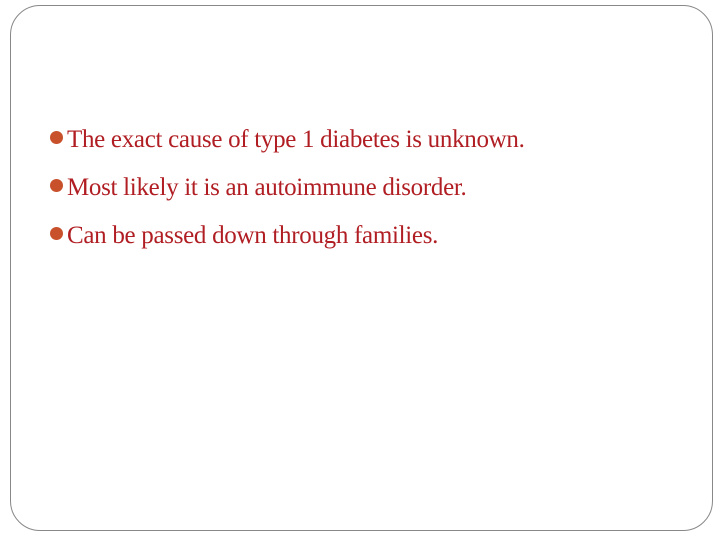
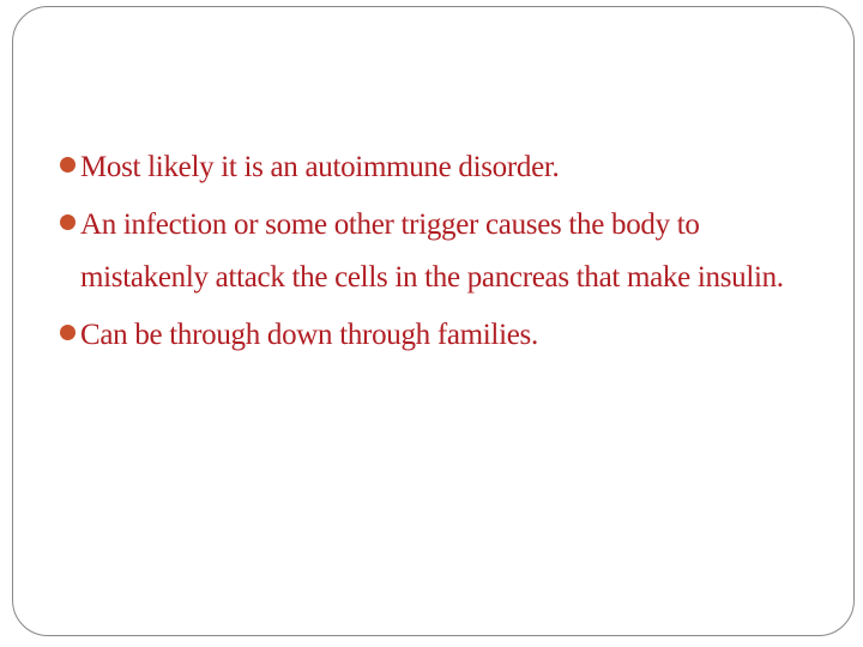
- The exact cause of type 1 diabetes is unknown.
  Most likely it is an autoimmune disorder.
+ An infection or some other trigger causes the body to mistakenly attack the cells in the pancreas that make insulin.
- Can be passed down through families.
+ Can be through down through families.
